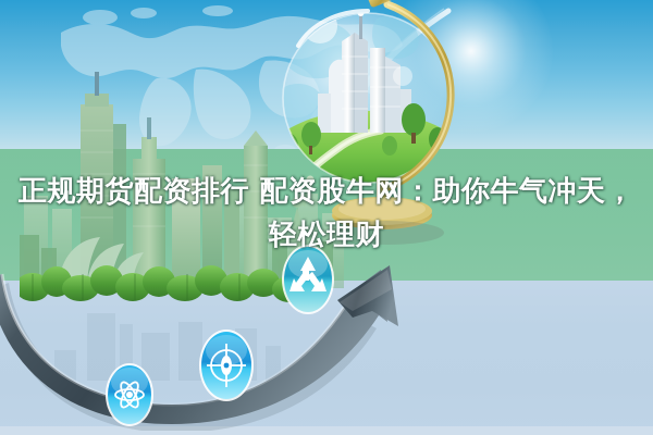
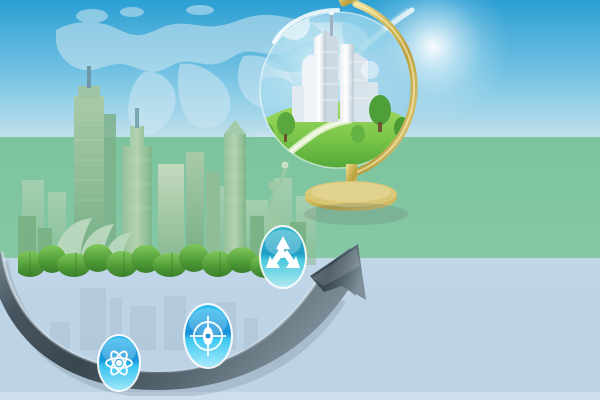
- 正规期货配资排行 配资股牛网：助你牛气冲天，轻松理财
